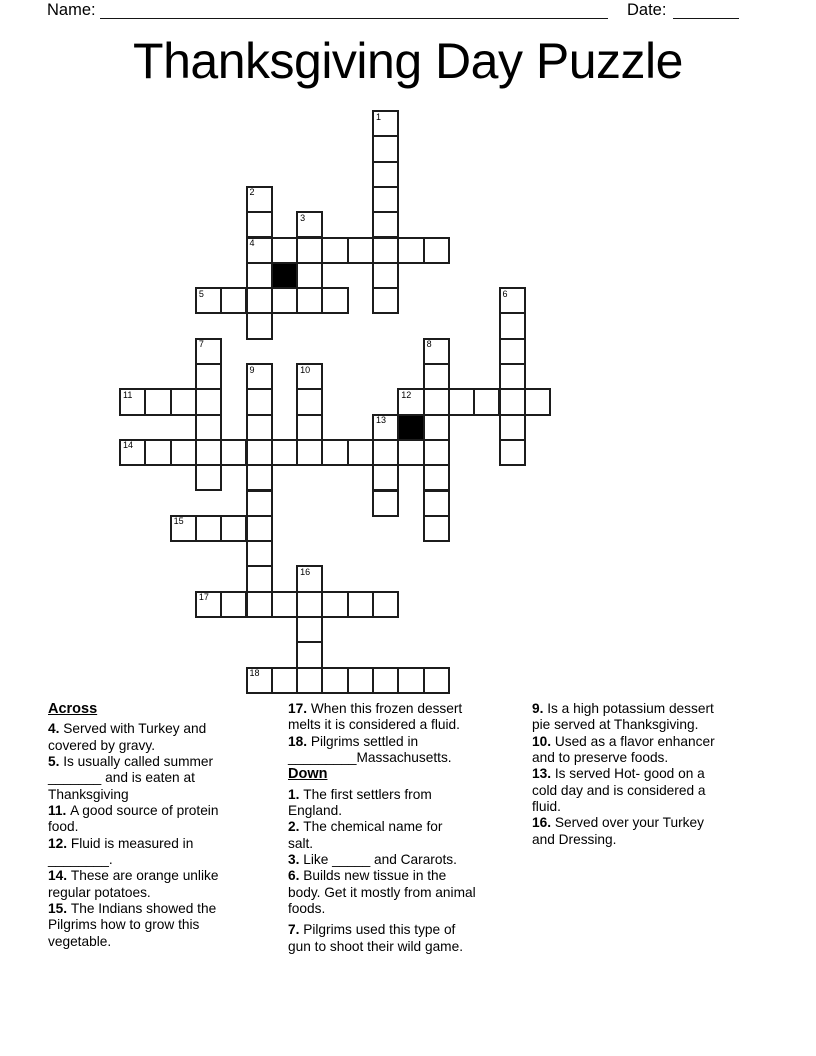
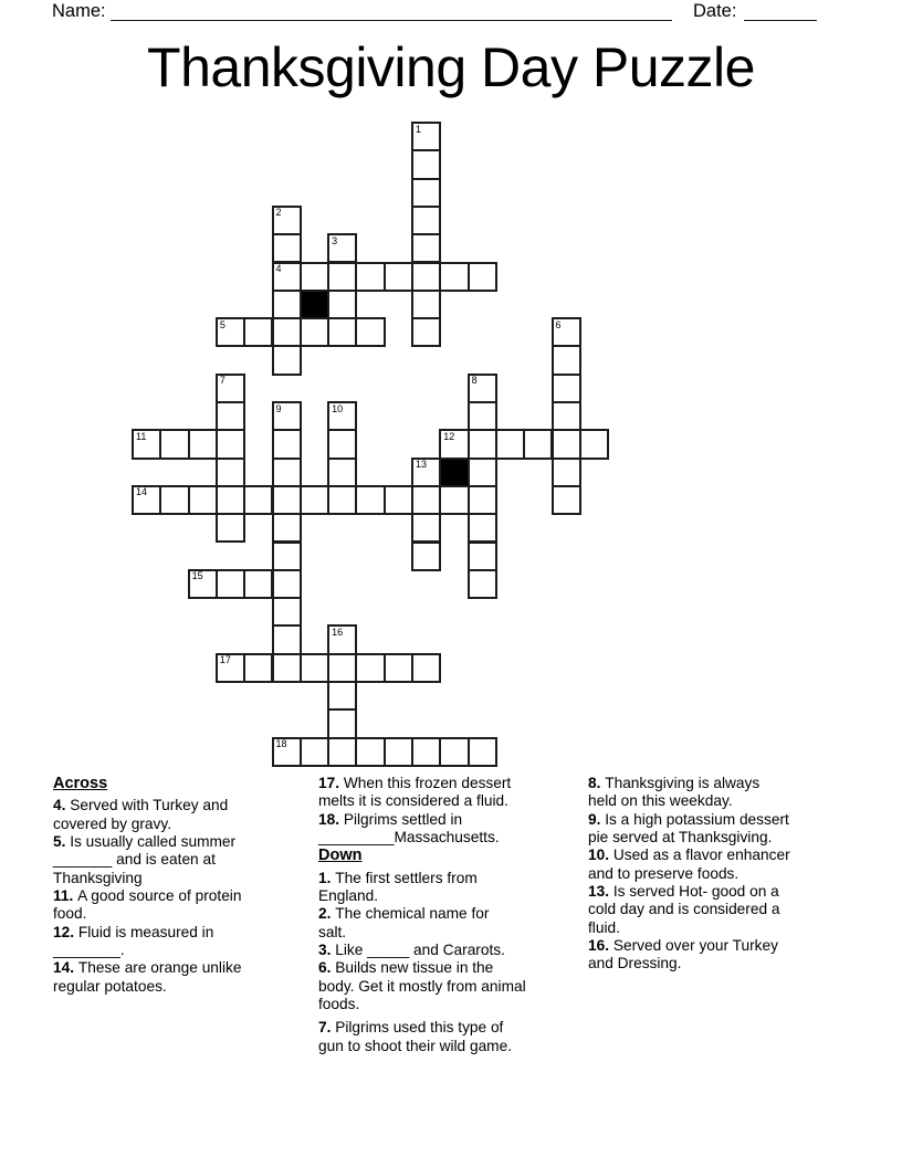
  Name:
  Date:
  Thanksgiving Day Puzzle
  4
  5
  11
  12
  14
  15
  17
  18
  1
  2
  3
  6
  7
  8
  9
  10
  13
  16
  Across
  4. Served with Turkey and
  covered by gravy.
  5. Is usually called summer
  _______ and is eaten at
  Thanksgiving
  11. A good source of protein
  food.
  12. Fluid is measured in
  ________.
  14. These are orange unlike
  regular potatoes.
- 15. The Indians showed the
- Pilgrims how to grow this
- vegetable.
  17. When this frozen dessert
  melts it is considered a fluid.
  18. Pilgrims settled in
  _________Massachusetts.
  Down
  1. The first settlers from
  England.
  2. The chemical name for
  salt.
  3. Like _____ and Cararots.
  6. Builds new tissue in the
  body. Get it mostly from animal
  foods.
  7. Pilgrims used this type of
  gun to shoot their wild game.
+ 8. Thanksgiving is always
+ held on this weekday.
  9. Is a high potassium dessert
  pie served at Thanksgiving.
  10. Used as a flavor enhancer
  and to preserve foods.
  13. Is served Hot- good on a
  cold day and is considered a
  fluid.
  16. Served over your Turkey
  and Dressing.
